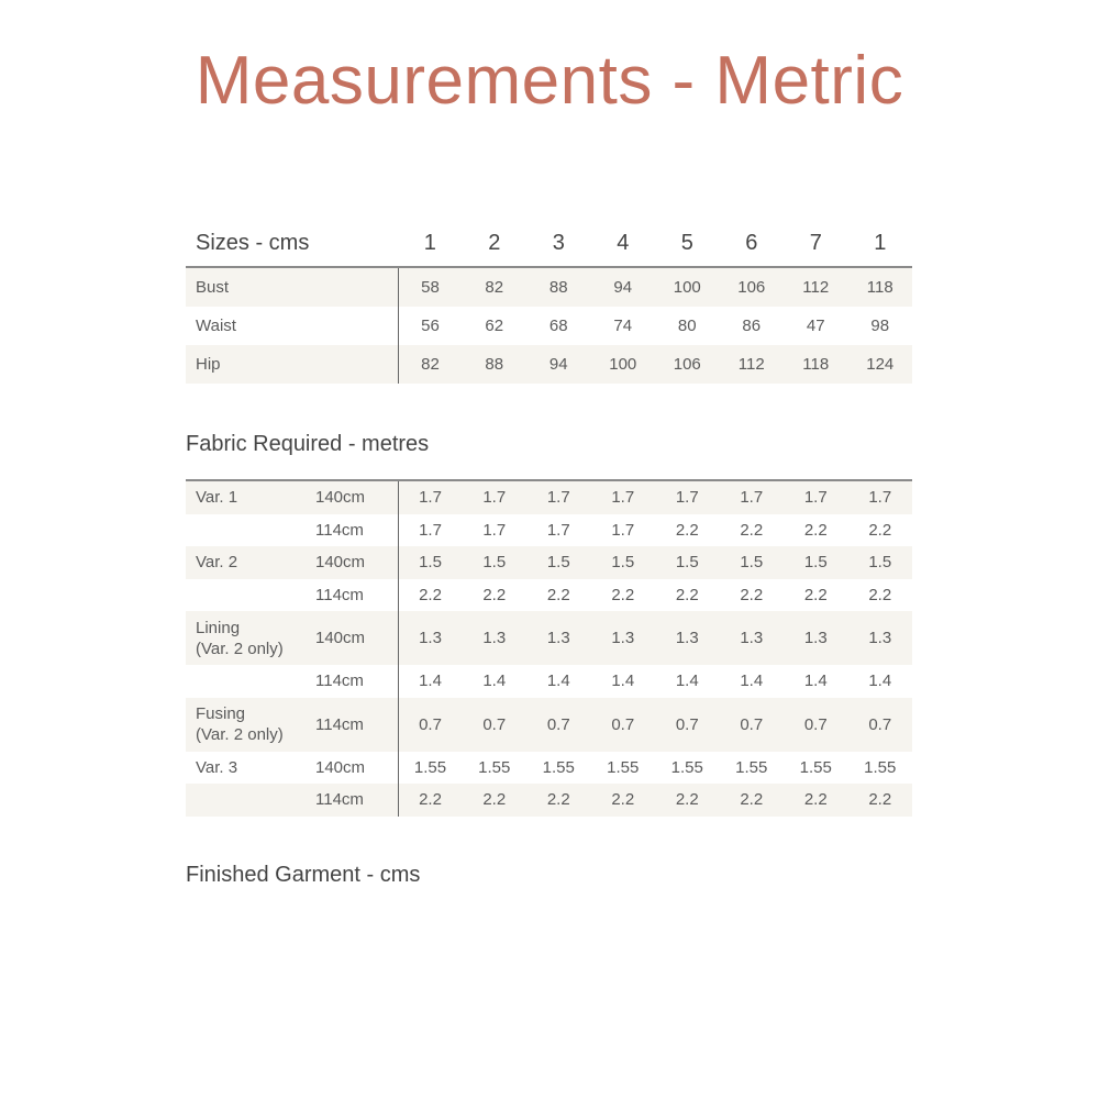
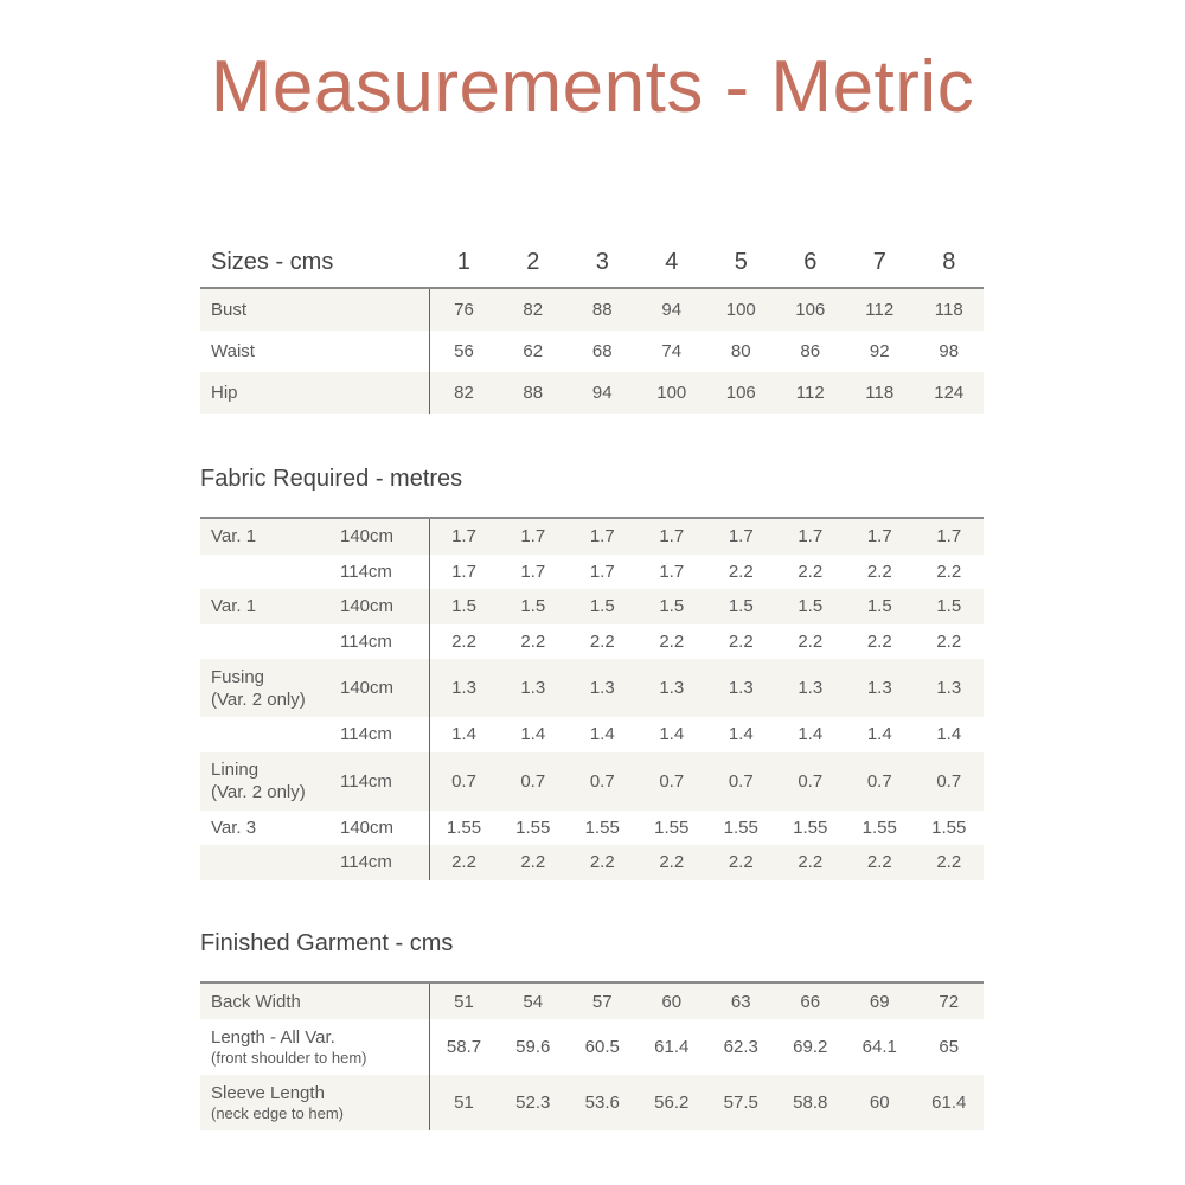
  Measurements - Metric
- Sizes - cms	1	2	3	4	5	6	7	1
+ Sizes - cms	1	2	3	4	5	6	7	8
- Bust	58	82	88	94	100	106	112	118
+ Bust	76	82	88	94	100	106	112	118
- Waist	56	62	68	74	80	86	47	98
+ Waist	56	62	68	74	80	86	92	98
  Hip	82	88	94	100	106	112	118	124
  Fabric Required - metres
  Var. 1	140cm	1.7	1.7	1.7	1.7	1.7	1.7	1.7	1.7
  	114cm	1.7	1.7	1.7	1.7	2.2	2.2	2.2	2.2
- Var. 2	140cm	1.5	1.5	1.5	1.5	1.5	1.5	1.5	1.5
+ Var. 1	140cm	1.5	1.5	1.5	1.5	1.5	1.5	1.5	1.5
  	114cm	2.2	2.2	2.2	2.2	2.2	2.2	2.2	2.2
- Lining(Var. 2 only)	140cm	1.3	1.3	1.3	1.3	1.3	1.3	1.3	1.3
+ Fusing(Var. 2 only)	140cm	1.3	1.3	1.3	1.3	1.3	1.3	1.3	1.3
  	114cm	1.4	1.4	1.4	1.4	1.4	1.4	1.4	1.4
- Fusing(Var. 2 only)	114cm	0.7	0.7	0.7	0.7	0.7	0.7	0.7	0.7
+ Lining(Var. 2 only)	114cm	0.7	0.7	0.7	0.7	0.7	0.7	0.7	0.7
  Var. 3	140cm	1.55	1.55	1.55	1.55	1.55	1.55	1.55	1.55
  	114cm	2.2	2.2	2.2	2.2	2.2	2.2	2.2	2.2
  Finished Garment - cms
+ Back Width	51	54	57	60	63	66	69	72
+ Length - All Var.(front shoulder to hem)	58.7	59.6	60.5	61.4	62.3	69.2	64.1	65
+ Sleeve Length(neck edge to hem)	51	52.3	53.6	56.2	57.5	58.8	60	61.4
